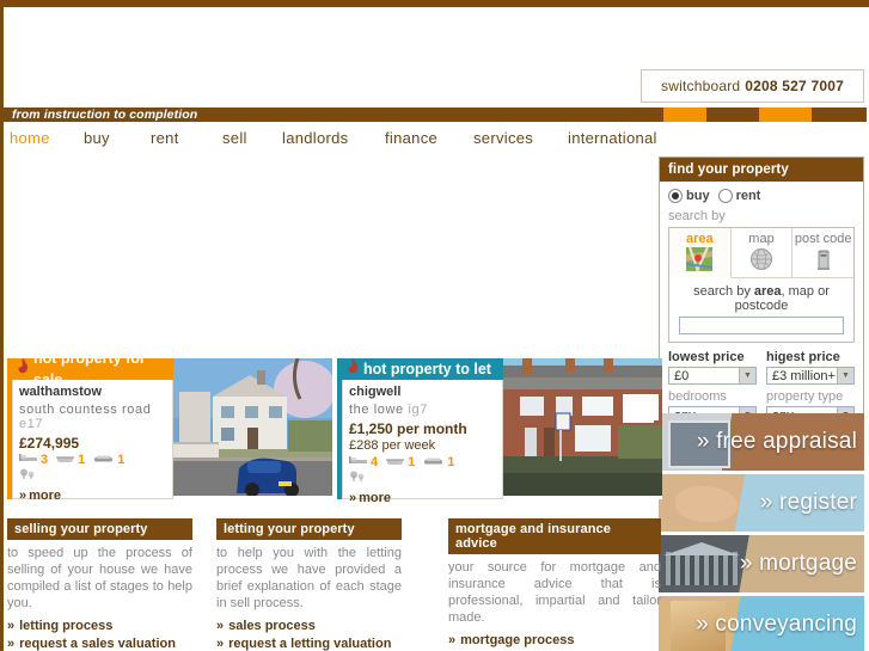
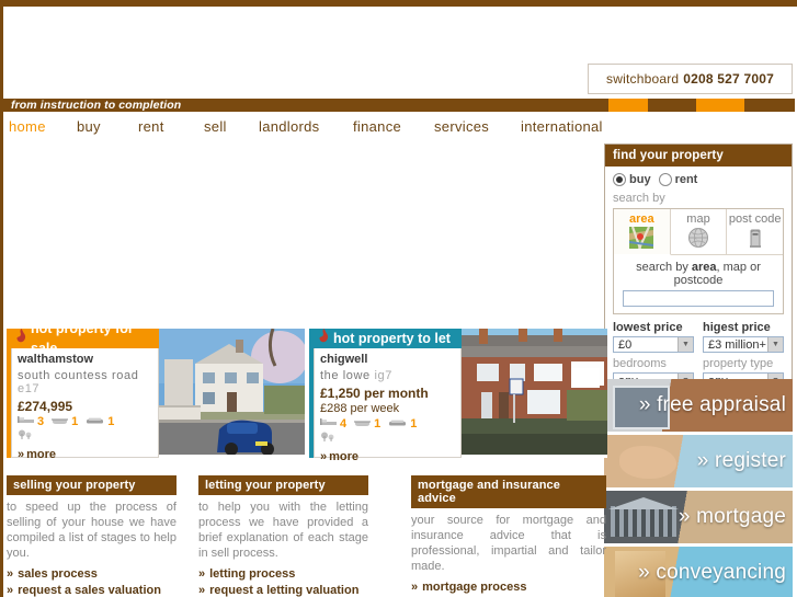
  switchboard
  0208 527 7007
  from instruction to completion
  home
  buy
  rent
  sell
  landlords
  finance
  services
  international
  find your property
  buy
  rent
  search by
  area
  map
  post code
  search by area, map or postcode
  lowest price
  £0
  higest price
  £3 million+
  bedrooms
  property type
  » free appraisal
  » register
  » mortgage
  » conveyancing
  hot property for
  walthamstow
  south countess road e17
  £274,995
  3
  1
  1
  » more
  hot property to let
  chigwell
  the lowe ig7
  £1,250 per month
  £288 per week
  4
  1
  1
  » more
  selling your property
  to speed up the process of selling of your house we have compiled a list of stages to help you.
- » letting process
+ » sales process
  » request a sales valuation
  letting your property
  to help you with the letting process we have provided a brief explanation of each stage in sell process.
- » sales process
+ » letting process
  » request a letting valuation
  mortgage and insurance advice
  your source for mortgage and insurance advice that is professional, impartial and tailor made.
  » mortgage process
